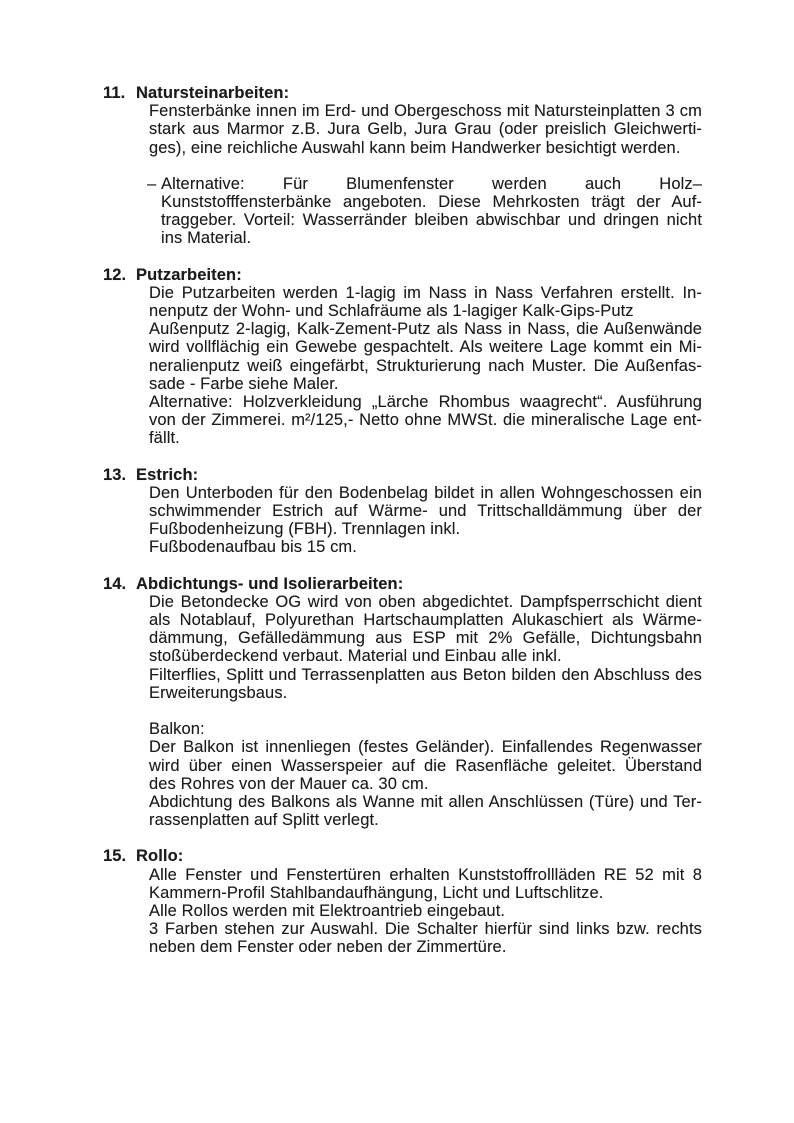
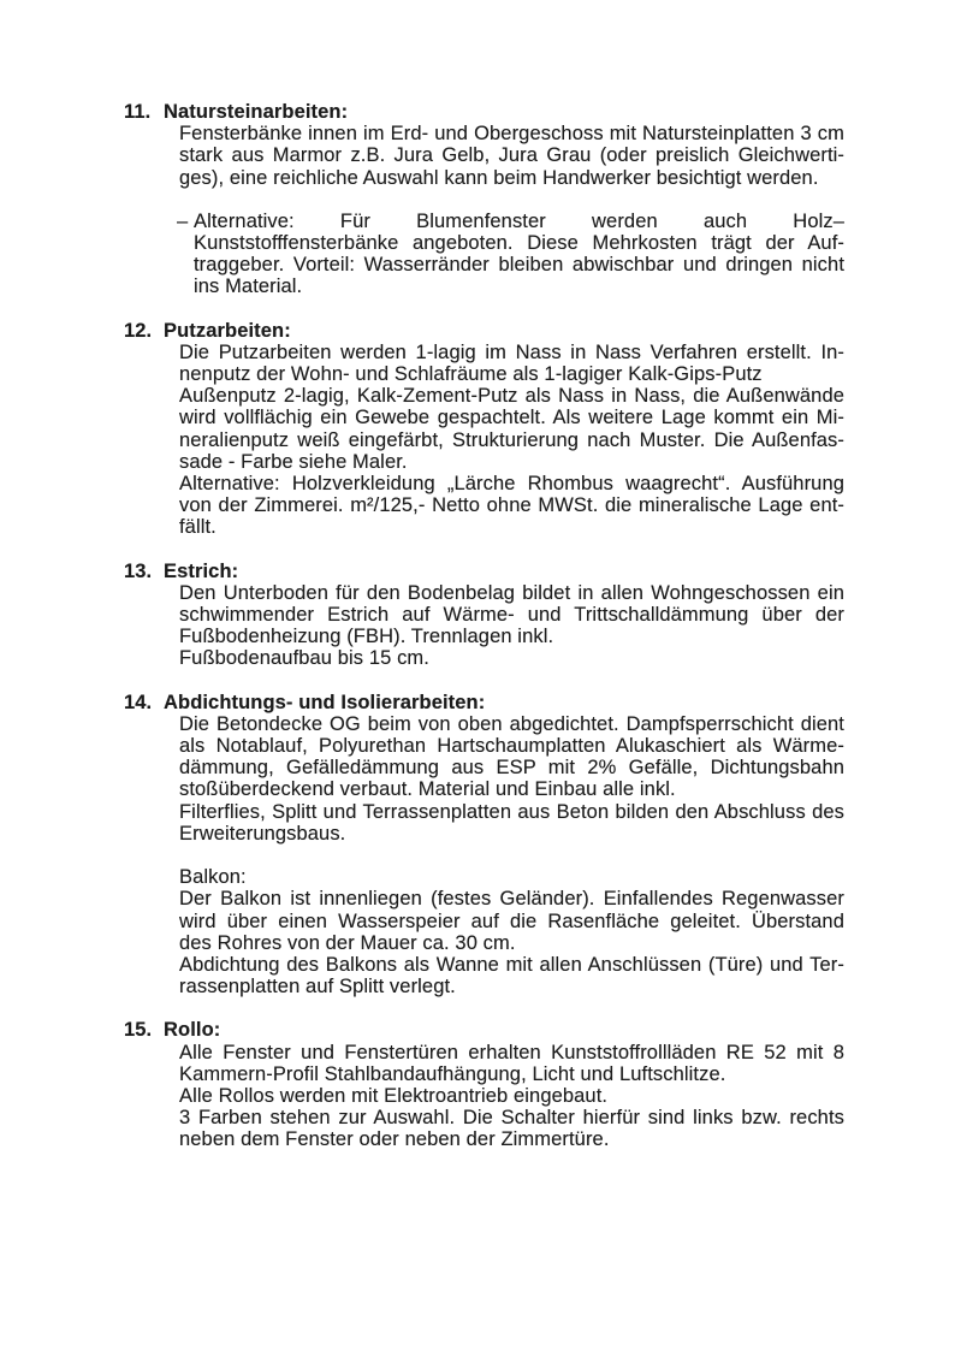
  11.
  Natursteinarbeiten:
  Fensterbänke innen im Erd- und Obergeschoss mit Natursteinplatten 3 cm
  stark aus Marmor z.B. Jura Gelb, Jura Grau (oder preislich Gleichwerti-
  ges), eine reichliche Auswahl kann beim Handwerker besichtigt werden.
  –
  Alternative: Für Blumenfenster werden auch Holz–
  Kunststofffensterbänke angeboten. Diese Mehrkosten trägt der Auf-
  traggeber. Vorteil: Wasserränder bleiben abwischbar und dringen nicht
  ins Material.
  12.
  Putzarbeiten:
  Die Putzarbeiten werden 1-lagig im Nass in Nass Verfahren erstellt. In-
  nenputz der Wohn- und Schlafräume als 1-lagiger Kalk-Gips-Putz
  Außenputz 2-lagig, Kalk-Zement-Putz als Nass in Nass, die Außenwände
  wird vollflächig ein Gewebe gespachtelt. Als weitere Lage kommt ein Mi-
  neralienputz weiß eingefärbt, Strukturierung nach Muster. Die Außenfas-
  sade - Farbe siehe Maler.
  Alternative: Holzverkleidung „Lärche Rhombus waagrecht“. Ausführung
  von der Zimmerei. m²/125,- Netto ohne MWSt. die mineralische Lage ent-
  fällt.
  13.
  Estrich:
  Den Unterboden für den Bodenbelag bildet in allen Wohngeschossen ein
  schwimmender Estrich auf Wärme- und Trittschalldämmung über der
  Fußbodenheizung (FBH). Trennlagen inkl.
  Fußbodenaufbau bis 15 cm.
  14.
  Abdichtungs- und Isolierarbeiten:
- Die Betondecke OG wird von oben abgedichtet. Dampfsperrschicht dient
+ Die Betondecke OG beim von oben abgedichtet. Dampfsperrschicht dient
  als Notablauf, Polyurethan Hartschaumplatten Alukaschiert als Wärme-
  dämmung, Gefälledämmung aus ESP mit 2% Gefälle, Dichtungsbahn
  stoßüberdeckend verbaut. Material und Einbau alle inkl.
  Filterflies, Splitt und Terrassenplatten aus Beton bilden den Abschluss des
  Erweiterungsbaus.
  Balkon:
  Der Balkon ist innenliegen (festes Geländer). Einfallendes Regenwasser
  wird über einen Wasserspeier auf die Rasenfläche geleitet. Überstand
  des Rohres von der Mauer ca. 30 cm.
  Abdichtung des Balkons als Wanne mit allen Anschlüssen (Türe) und Ter-
  rassenplatten auf Splitt verlegt.
  15.
  Rollo:
  Alle Fenster und Fenstertüren erhalten Kunststoffrollläden RE 52 mit 8
  Kammern-Profil Stahlbandaufhängung, Licht und Luftschlitze.
  Alle Rollos werden mit Elektroantrieb eingebaut.
  3 Farben stehen zur Auswahl. Die Schalter hierfür sind links bzw. rechts
  neben dem Fenster oder neben der Zimmertüre.
